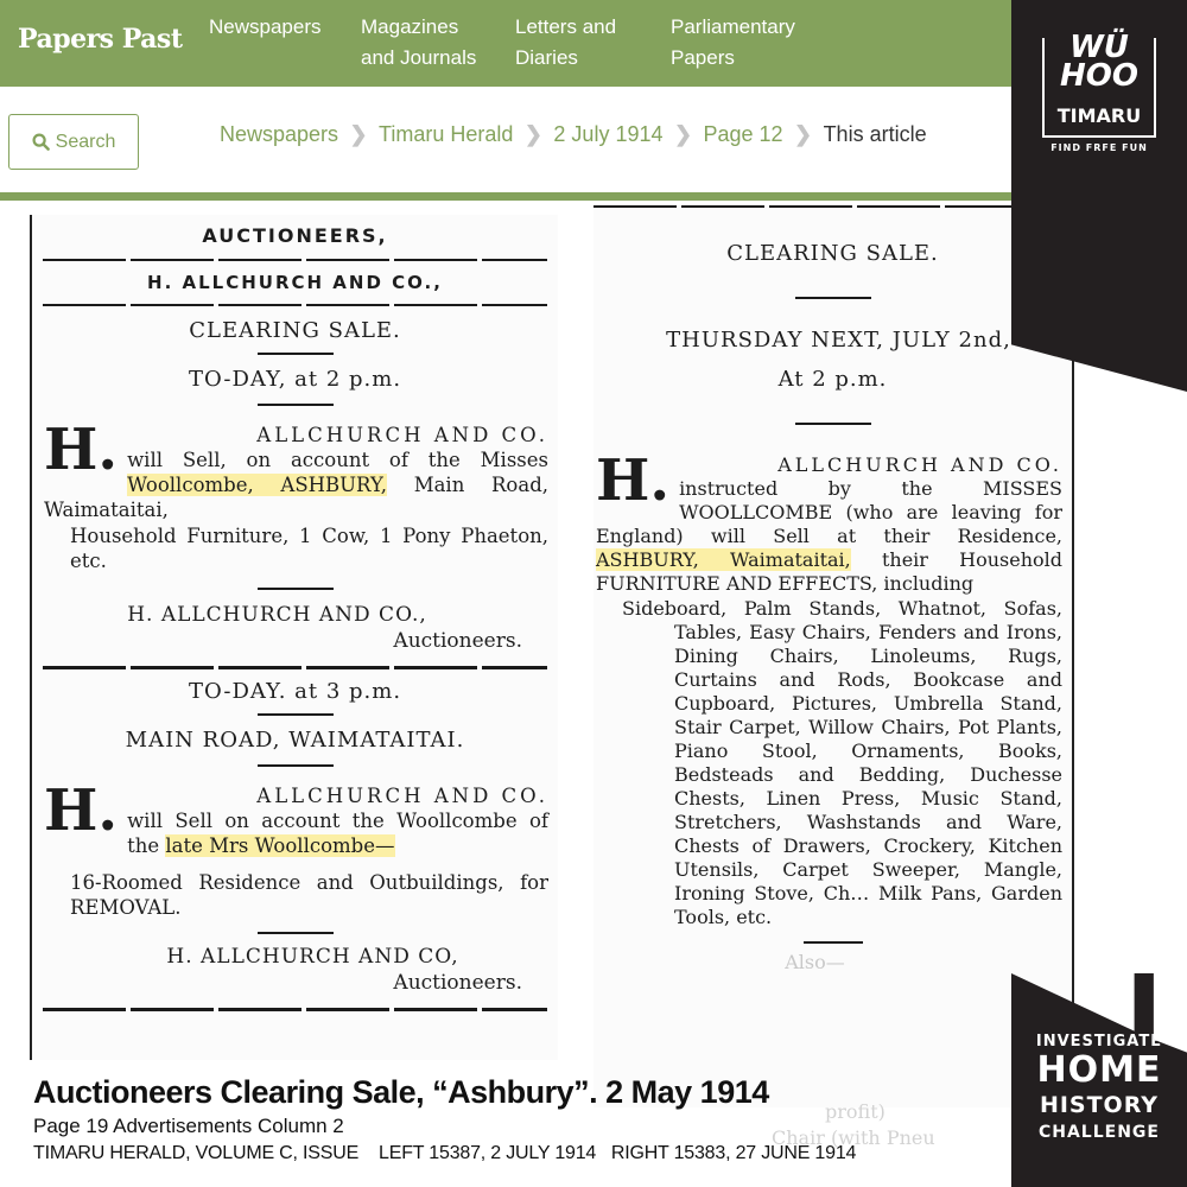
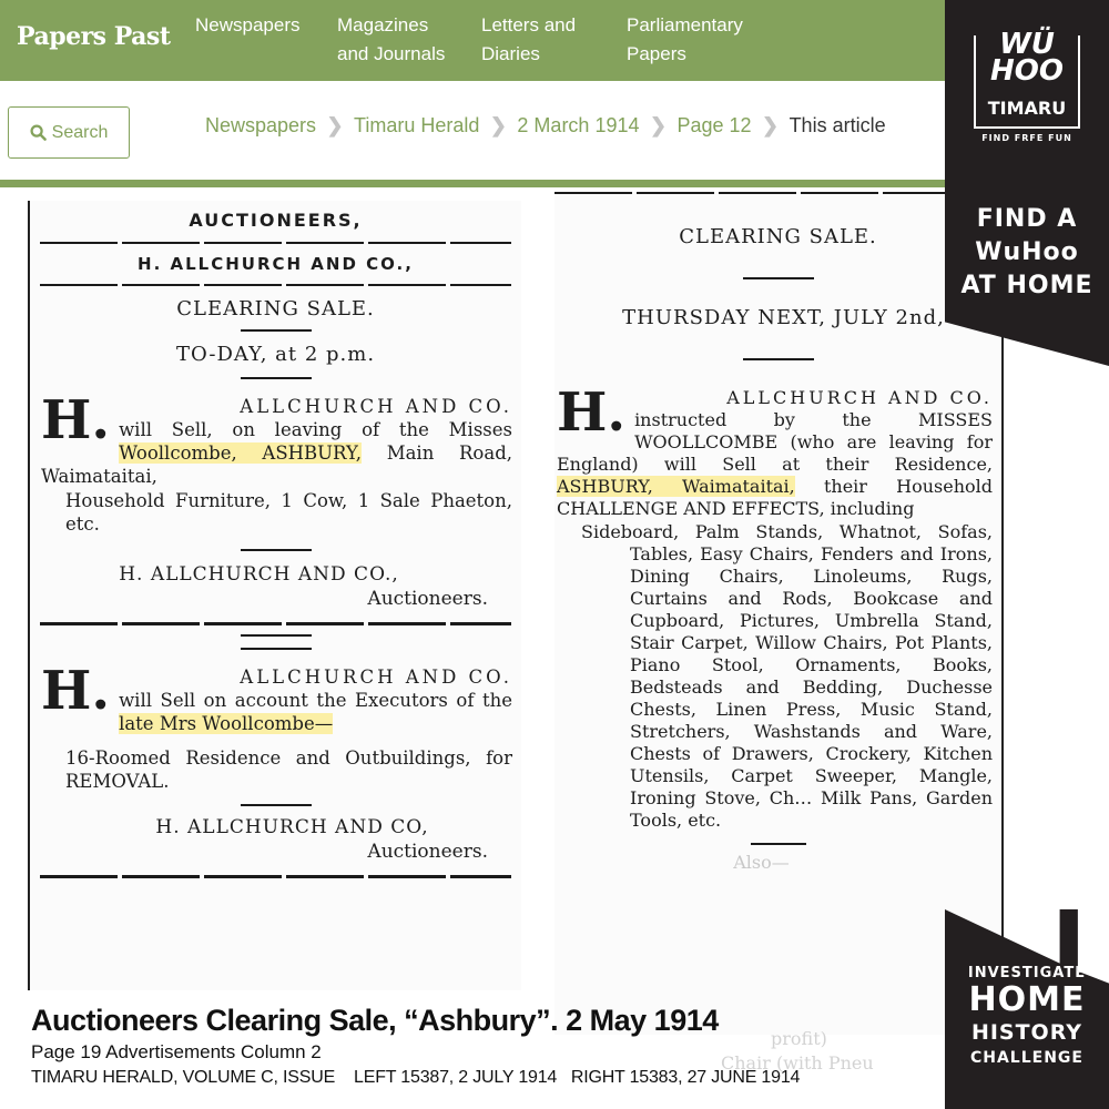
  Papers Past
  Newspapers
  Magazines
  and Journals
  Letters and
  Diaries
  Parliamentary
  Papers
  Search
  Newspapers
  ❯
  Timaru Herald
  ❯
- 2 July 1914
+ 2 March 1914
  ❯
  Page 12
  ❯
  This article
  AUCTIONEERS,
  H. ALLCHURCH AND CO.,
  CLEARING SALE.
  TO-DAY, at 2 p.m.
  H.
  ALLCHURCH AND CO.
- will Sell, on account of the Misses Woollcombe, ASHBURY, Main Road, Waimataitai,
+ will Sell, on leaving of the Misses Woollcombe, ASHBURY, Main Road, Waimataitai,
- Household Furniture, 1 Cow, 1 Pony Phaeton, etc.
+ Household Furniture, 1 Cow, 1 Sale Phaeton, etc.
  H. ALLCHURCH AND CO.,
  Auctioneers.
- TO-DAY. at 3 p.m.
- MAIN ROAD, WAIMATAITAI.
  H.
  ALLCHURCH AND CO.
- will Sell on account the Woollcombe of the late Mrs Woollcombe—
+ will Sell on account the Executors of the late Mrs Woollcombe—
  16-Roomed Residence and Outbuildings, for REMOVAL.
  H. ALLCHURCH AND CO,
  Auctioneers.
  CLEARING SALE.
  THURSDAY NEXT, JULY 2nd,
- At 2 p.m.
  H.
  ALLCHURCH AND CO.
- instructed by the MISSES WOOLLCOMBE (who are leaving for England) will Sell at their Residence, ASHBURY, Waimataitai, their Household FURNITURE AND EFFECTS, including
+ instructed by the MISSES WOOLLCOMBE (who are leaving for England) will Sell at their Residence, ASHBURY, Waimataitai, their Household CHALLENGE AND EFFECTS, including
  Sideboard, Palm Stands, Whatnot, Sofas, Tables, Easy Chairs, Fenders and Irons, Dining Chairs, Linoleums, Rugs, Curtains and Rods, Bookcase and Cupboard, Pictures, Umbrella Stand, Stair Carpet, Willow Chairs, Pot Plants, Piano Stool, Ornaments, Books, Bedsteads and Bedding, Duchesse Chests, Linen Press, Music Stand, Stretchers, Washstands and Ware, Chests of Drawers, Crockery, Kitchen Utensils, Carpet Sweeper, Mangle, Ironing Stove, Ch… Milk Pans, Garden Tools, etc.
  Also—
  profit)
  Chair (with Pneu
  Auctioneers Clearing Sale, “Ashbury”. 2 May 1914
  Page 19 Advertisements Column 2
  TIMARU HERALD, VOLUME C, ISSUE LEFT 15387, 2 JULY 1914 RIGHT 15383, 27 JUNE 1914
  WÜ
  HOO
  TIMARU
  FIND FRFE FUN
+ FIND A
+ WuHoo
+ AT HOME
  INVESTIGATE
  HOME
  HISTORY
  CHALLENGE
